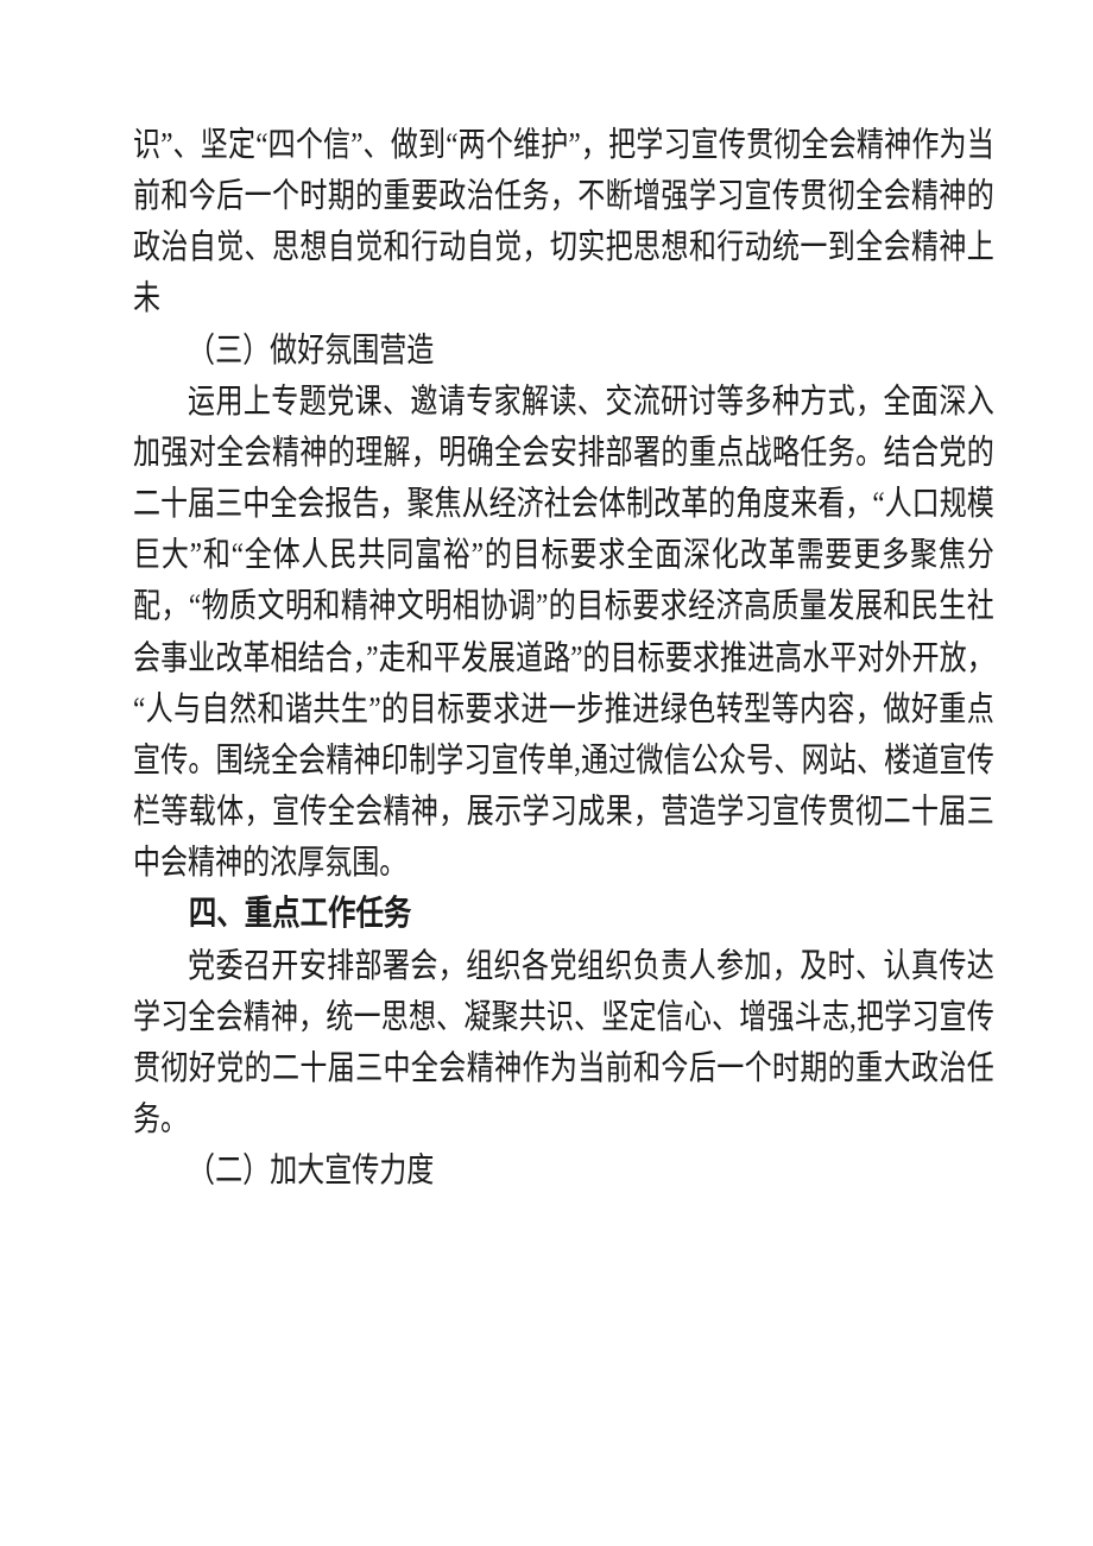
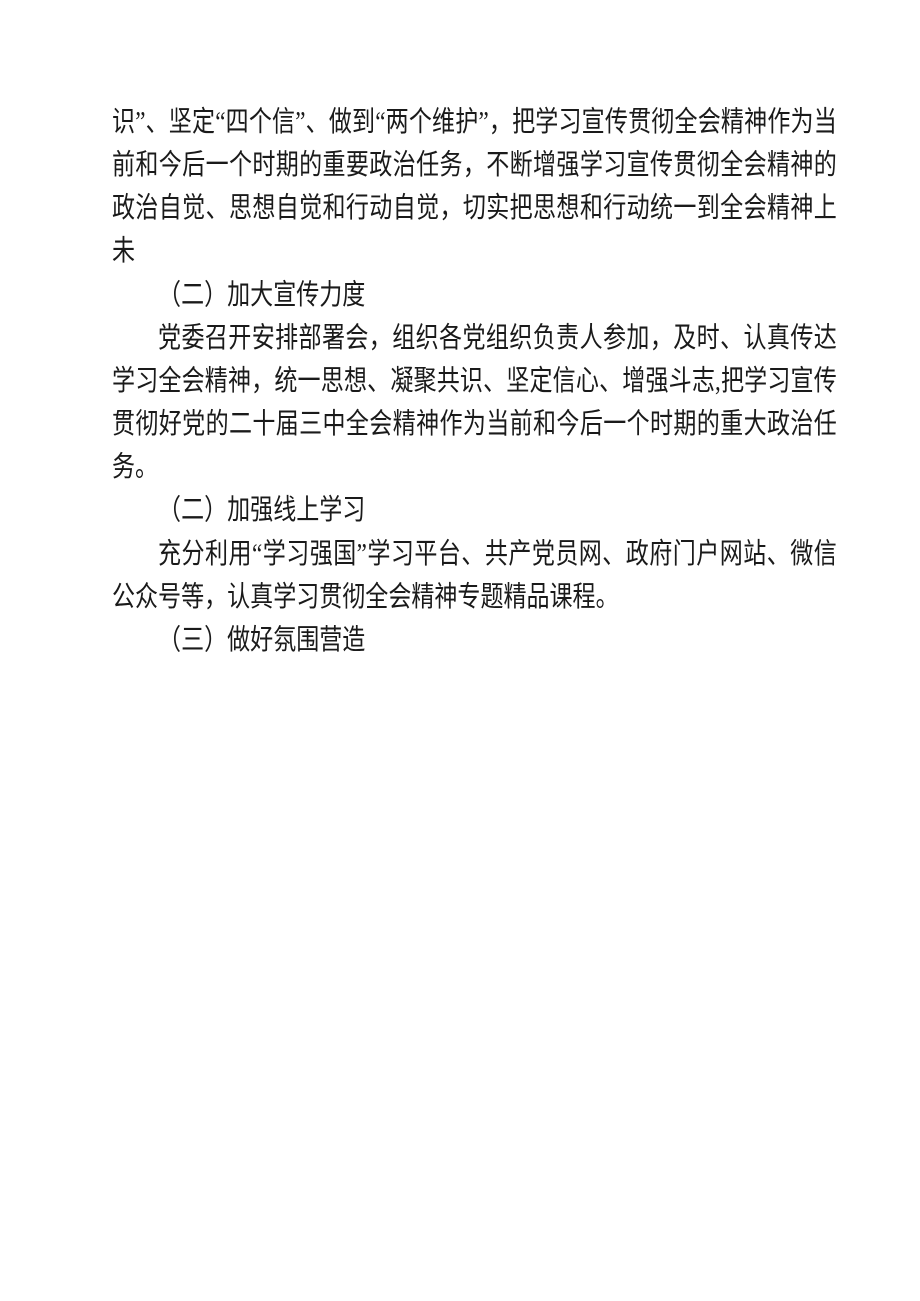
  识”、坚定“四个信”、做到“两个维护”，把学习宣传贯彻全会精神作为当前和今后一个时期的重要政治任务，不断增强学习宣传贯彻全会精神的政治自觉、思想自觉和行动自觉，切实把思想和行动统一到全会精神上未
- （三）做好氛围营造
+ （二）加大宣传力度
- 运用上专题党课、邀请专家解读、交流研讨等多种方式，全面深入加强对全会精神的理解，明确全会安排部署的重点战略任务。结合党的二十届三中全会报告，聚焦从经济社会体制改革的角度来看，“人口规模巨大”和“全体人民共同富裕”的目标要求全面深化改革需要更多聚焦分配，“物质文明和精神文明相协调”的目标要求经济高质量发展和民生社会事业改革相结合，”走和平发展道路”的目标要求推进高水平对外开放，“人与自然和谐共生”的目标要求进一步推进绿色转型等内容，做好重点宣传。围绕全会精神印制学习宣传单,通过微信公众号、网站、楼道宣传栏等载体，宣传全会精神，展示学习成果，营造学习宣传贯彻二十届三中会精神的浓厚氛围。
- 四、重点工作任务
  党委召开安排部署会，组织各党组织负责人参加，及时、认真传达学习全会精神，统一思想、凝聚共识、坚定信心、增强斗志,把学习宣传贯彻好党的二十届三中全会精神作为当前和今后一个时期的重大政治任务。
+ （二）加强线上学习
+ 充分利用“学习强国”学习平台、共产党员网、政府门户网站、微信公众号等，认真学习贯彻全会精神专题精品课程。
- （二）加大宣传力度
+ （三）做好氛围营造
